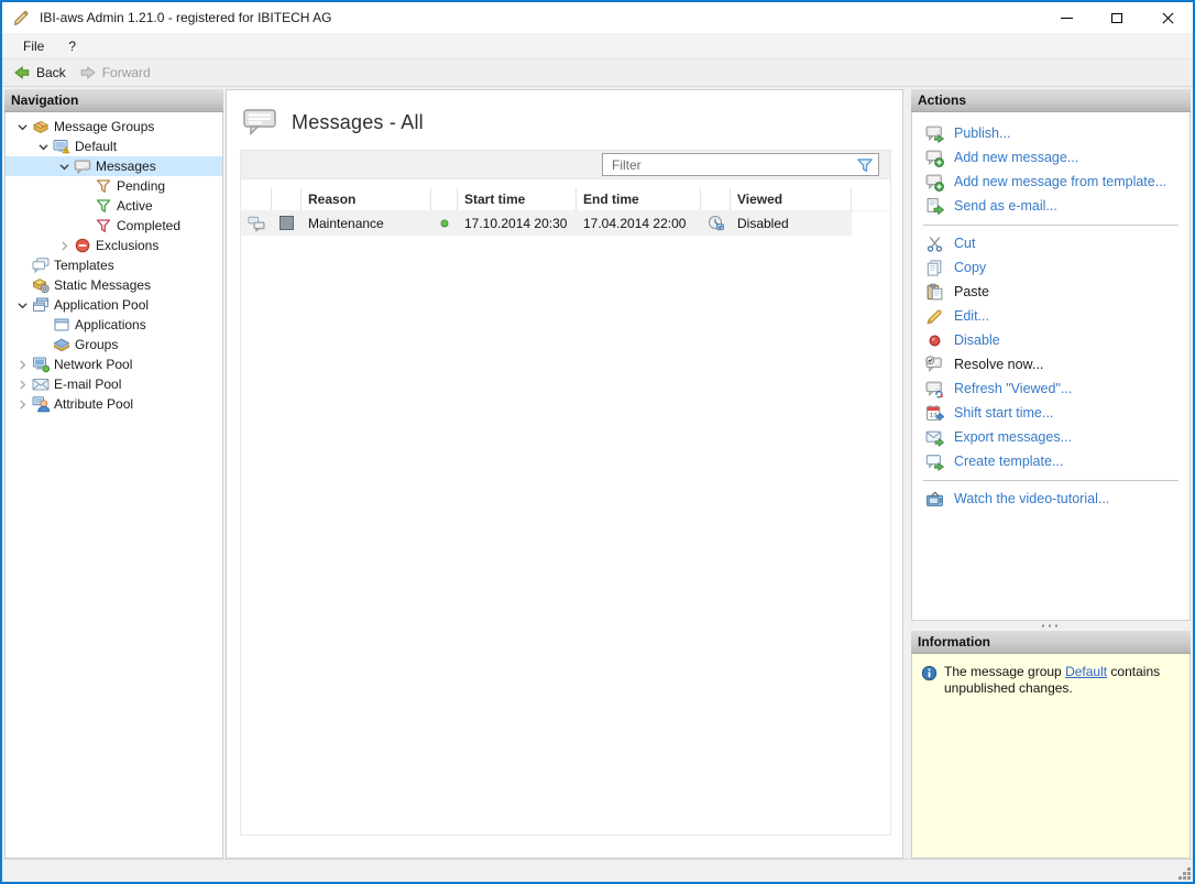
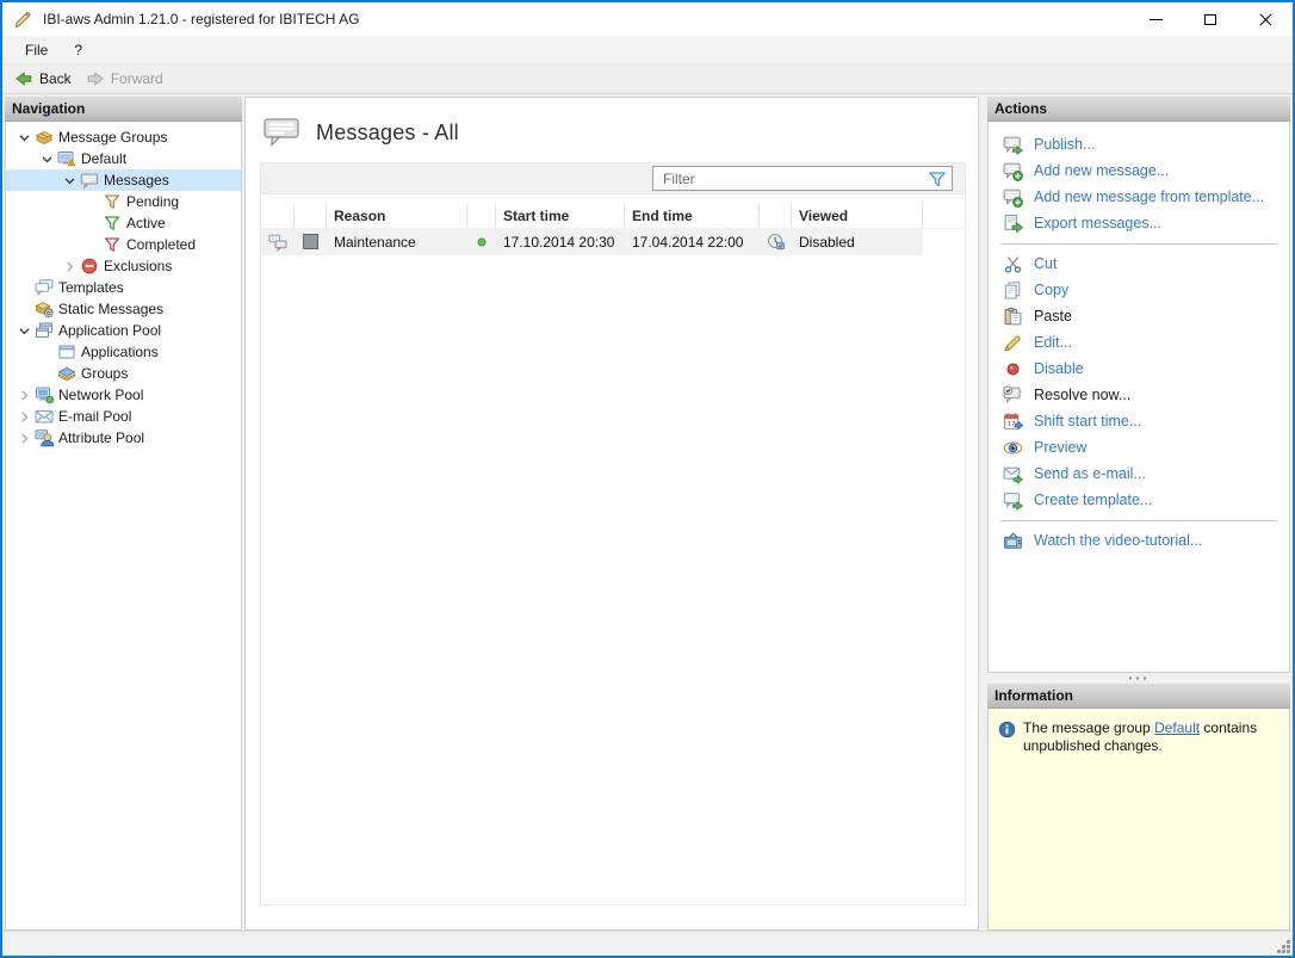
  IBI-aws Admin 1.21.0 - registered for IBITECH AG
  File
  ?
  Back
  Forward
  Navigation
  Message Groups
  Default
  Messages
  Pending
  Active
  Completed
  Exclusions
  Templates
  Static Messages
  Application Pool
  Applications
  Groups
  Network Pool
  E-mail Pool
  Attribute Pool
  Messages - All
  Filter
  Reason
  Start time
  End time
  Viewed
  Maintenance
  17.10.2014 20:30
  17.04.2014 22:00
  Disabled
  Actions
  Publish...
  Add new message...
  Add new message from template...
- Send as e-mail...
+ Export messages...
  Cut
  Copy
  Paste
  Edit...
  Disable
  Resolve now...
- Refresh "Viewed"...
  Shift start time...
+ Preview
- Export messages...
+ Send as e-mail...
  Create template...
  Watch the video-tutorial...
  Information
  The message group Default contains unpublished changes.
